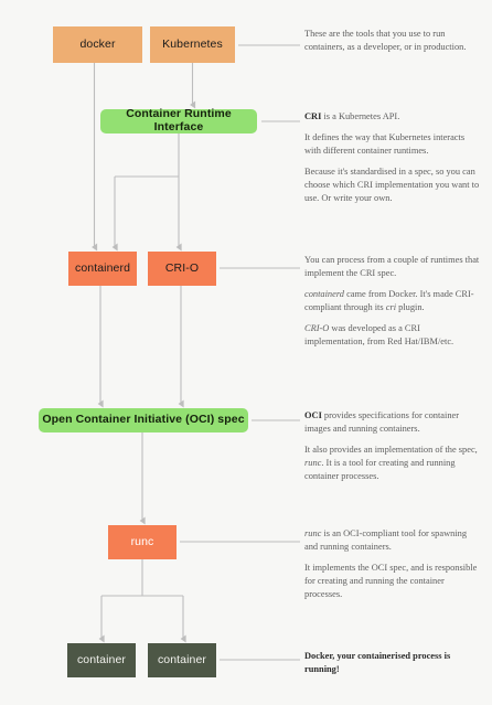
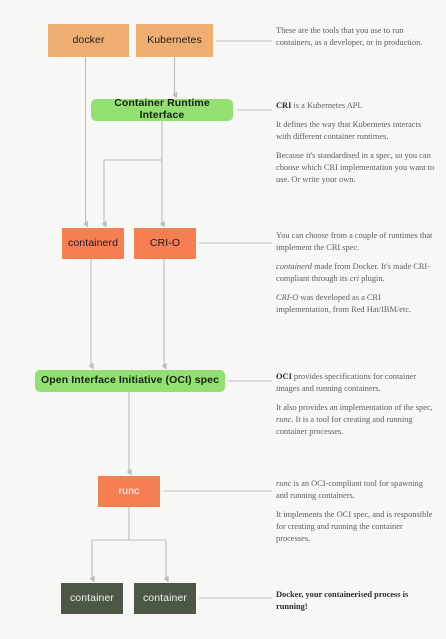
  docker
  Kubernetes
  Container Runtime Interface
  containerd
  CRI-O
- Open Container Initiative (OCI) spec
+ Open Interface Initiative (OCI) spec
  runc
  container
  container
  These are the tools that you use to run containers, as a developer, or in production.
  CRI is a Kubernetes API.
  It defines the way that Kubernetes interacts with different container runtimes.
  Because it's standardised in a spec, so you can choose which CRI implementation you want to use. Or write your own.
- You can process from a couple of runtimes that implement the CRI spec.
+ You can choose from a couple of runtimes that implement the CRI spec.
- containerd came from Docker. It's made CRI-compliant through its cri plugin.
+ containerd made from Docker. It's made CRI-compliant through its cri plugin.
  CRI-O was developed as a CRI implementation, from Red Hat/IBM/etc.
  OCI provides specifications for container images and running containers.
  It also provides an implementation of the spec, runc. It is a tool for creating and running container processes.
  runc is an OCI-compliant tool for spawning and running containers.
  It implements the OCI spec, and is responsible for creating and running the container processes.
  Docker, your containerised process is running!
